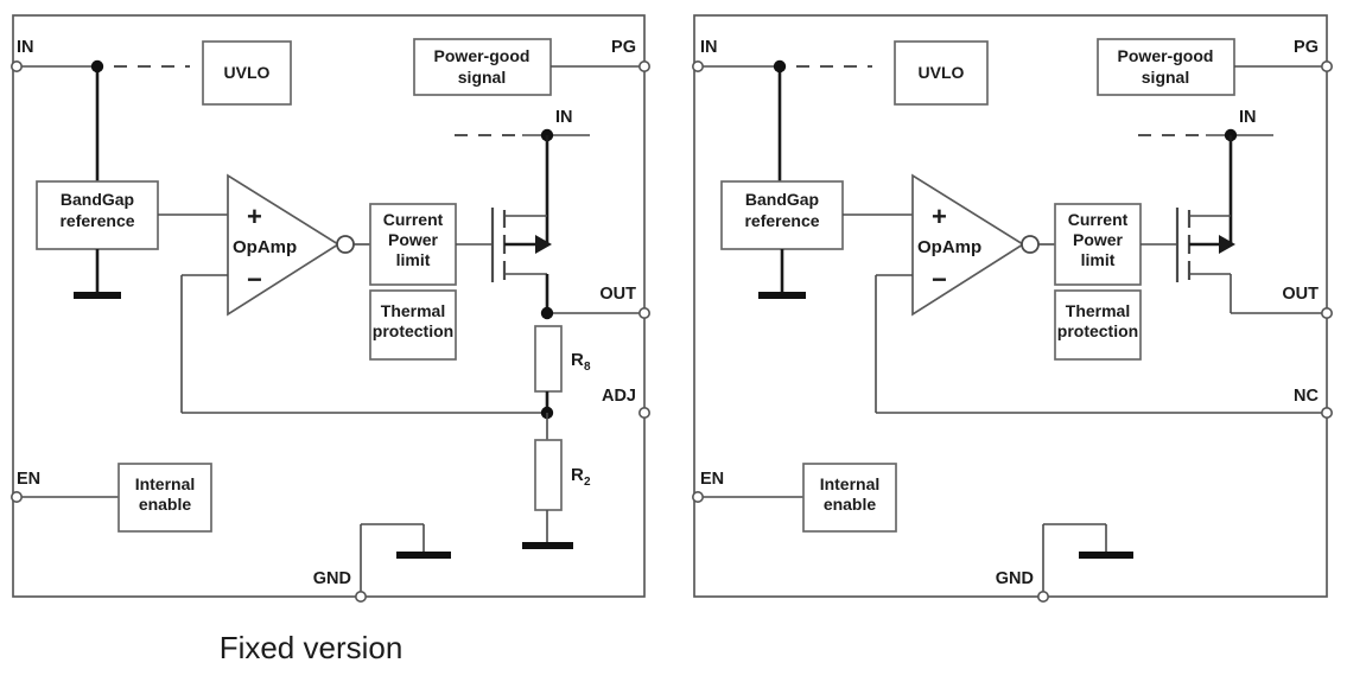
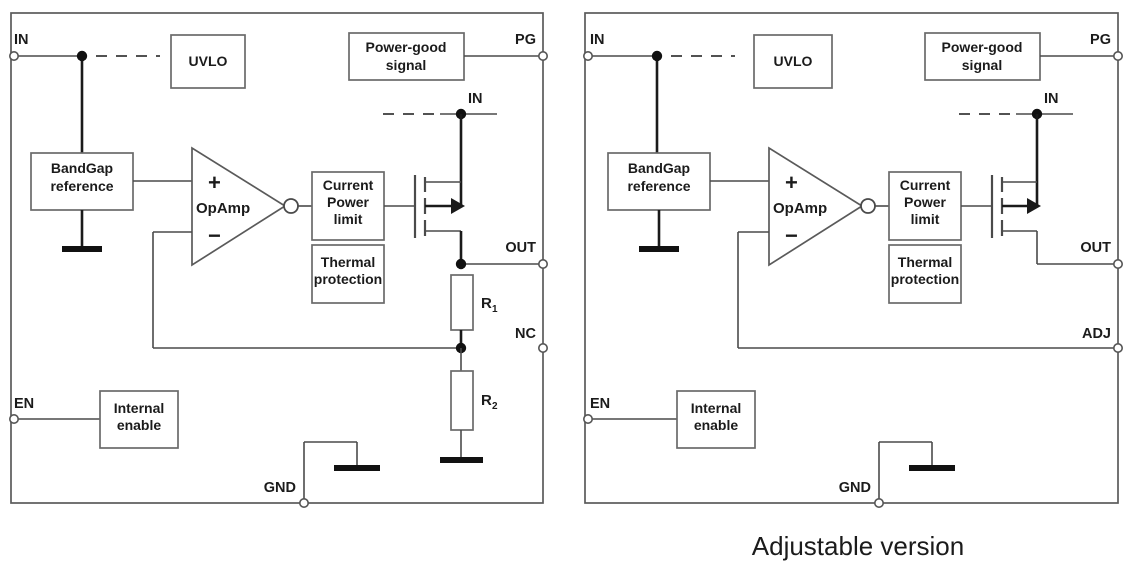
  IN
  UVLO
  Power-good
  signal
  PG
  IN
  BandGap
  reference
  +
  −
  OpAmp
  Current
  Power
  limit
  Thermal
  protection
  OUT
- ADJ
+ NC
  R
- 8
+ 1
  R
  2
  EN
  Internal
  enable
  GND
- Fixed version
  IN
  UVLO
  Power-good
  signal
  PG
  IN
  BandGap
  reference
  +
  −
  OpAmp
  Current
  Power
  limit
  Thermal
  protection
  OUT
- NC
+ ADJ
  EN
  Internal
  enable
  GND
+ Adjustable version
